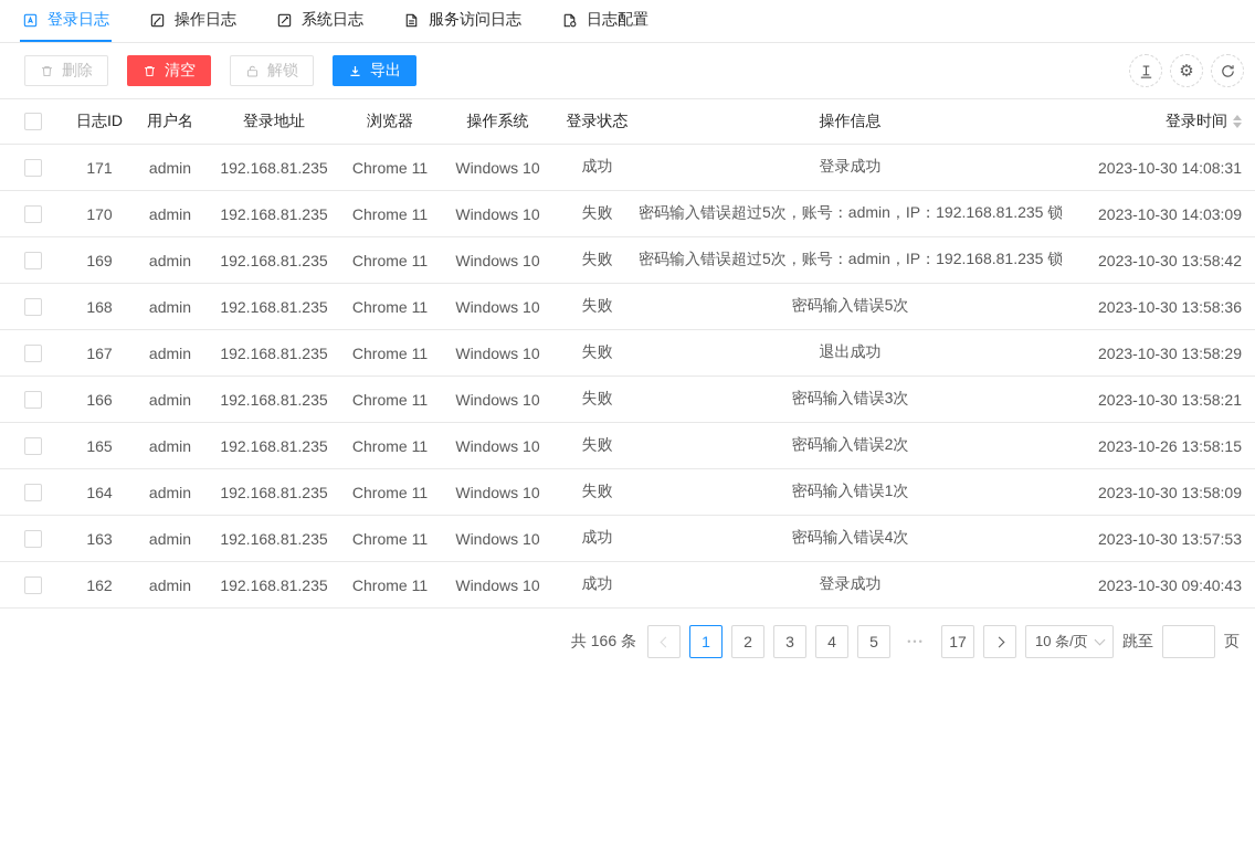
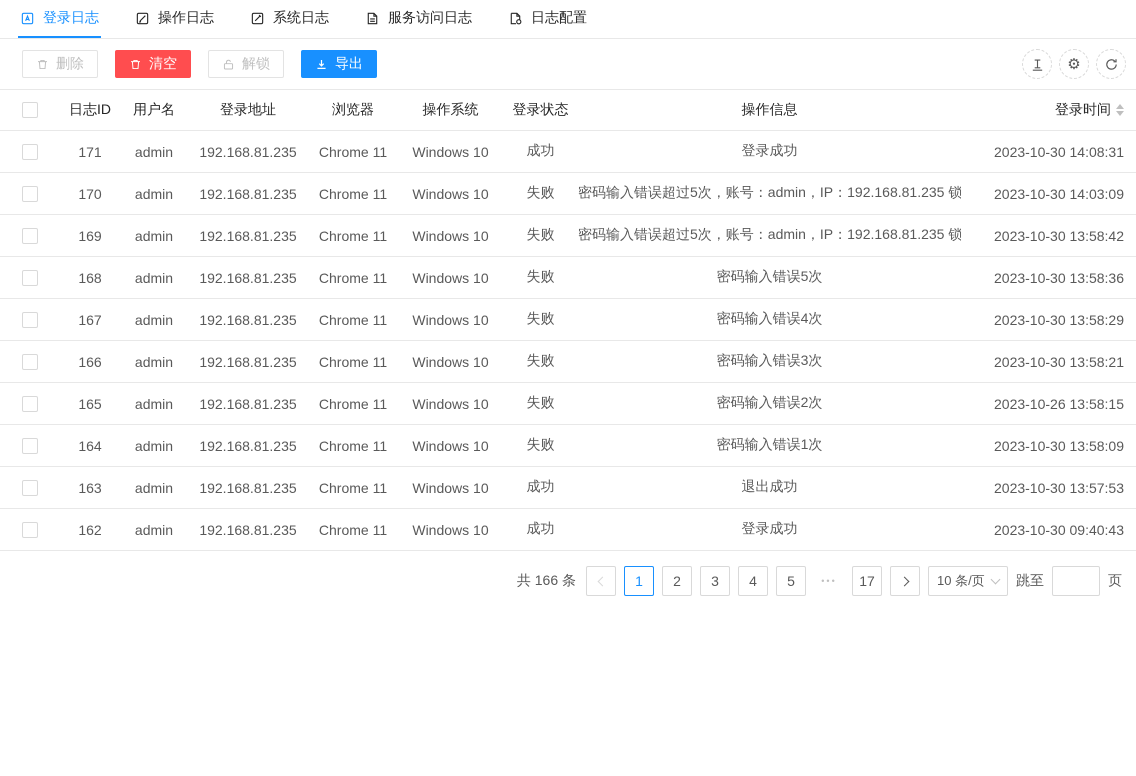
  登录日志
  操作日志
  系统日志
  服务访问日志
  日志配置
  删除
  清空
  解锁
  导出
  ⚙
  日志ID
  用户名
  登录地址
  浏览器
  操作系统
  登录状态
  操作信息
  登录时间
  171
  admin
  192.168.81.235
  Chrome 11
  Windows 10
  成功
  登录成功
  2023-10-30 14:08:31
  170
  admin
  192.168.81.235
  Chrome 11
  Windows 10
  失败
  密码输入错误超过5次，账号：admin，IP：192.168.81.235 锁
  2023-10-30 14:03:09
  169
  admin
  192.168.81.235
  Chrome 11
  Windows 10
  失败
  密码输入错误超过5次，账号：admin，IP：192.168.81.235 锁
  2023-10-30 13:58:42
  168
  admin
  192.168.81.235
  Chrome 11
  Windows 10
  失败
  密码输入错误5次
  2023-10-30 13:58:36
  167
  admin
  192.168.81.235
  Chrome 11
  Windows 10
  失败
- 退出成功
+ 密码输入错误4次
  2023-10-30 13:58:29
  166
  admin
  192.168.81.235
  Chrome 11
  Windows 10
  失败
  密码输入错误3次
  2023-10-30 13:58:21
  165
  admin
  192.168.81.235
  Chrome 11
  Windows 10
  失败
  密码输入错误2次
  2023-10-26 13:58:15
  164
  admin
  192.168.81.235
  Chrome 11
  Windows 10
  失败
  密码输入错误1次
  2023-10-30 13:58:09
  163
  admin
  192.168.81.235
  Chrome 11
  Windows 10
  成功
- 密码输入错误4次
+ 退出成功
  2023-10-30 13:57:53
  162
  admin
  192.168.81.235
  Chrome 11
  Windows 10
  成功
  登录成功
  2023-10-30 09:40:43
  共 166 条
  1
  2
  3
  4
  5
  •••
  17
  10 条/页
  跳至
  页
